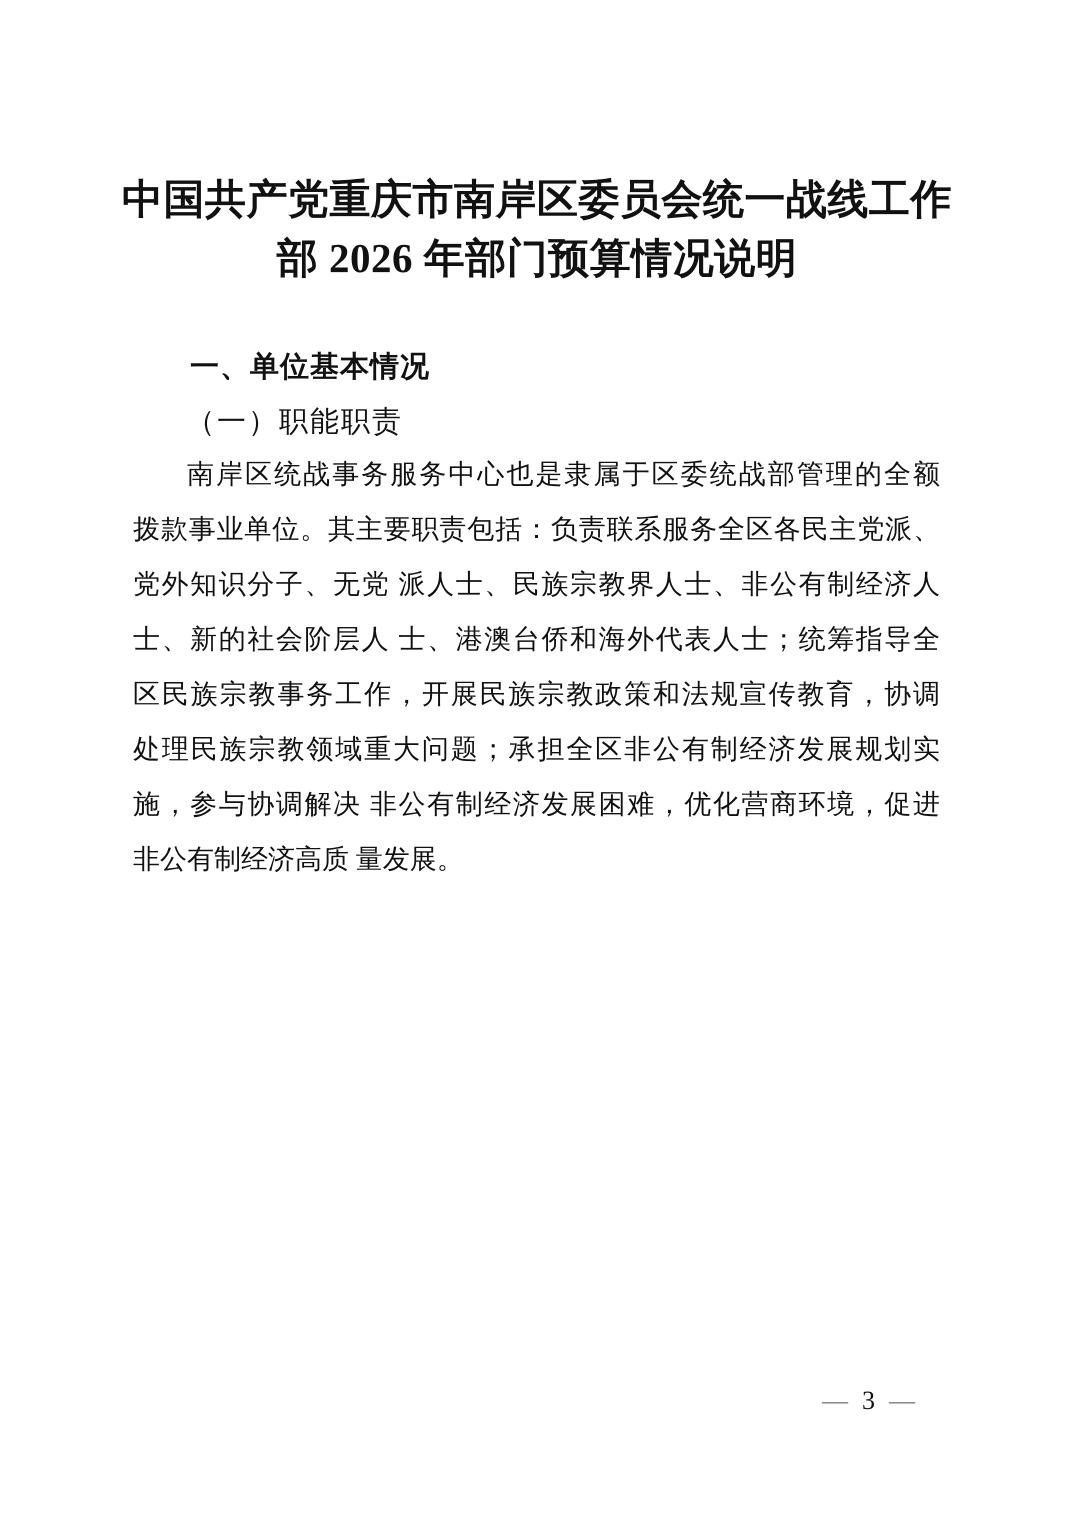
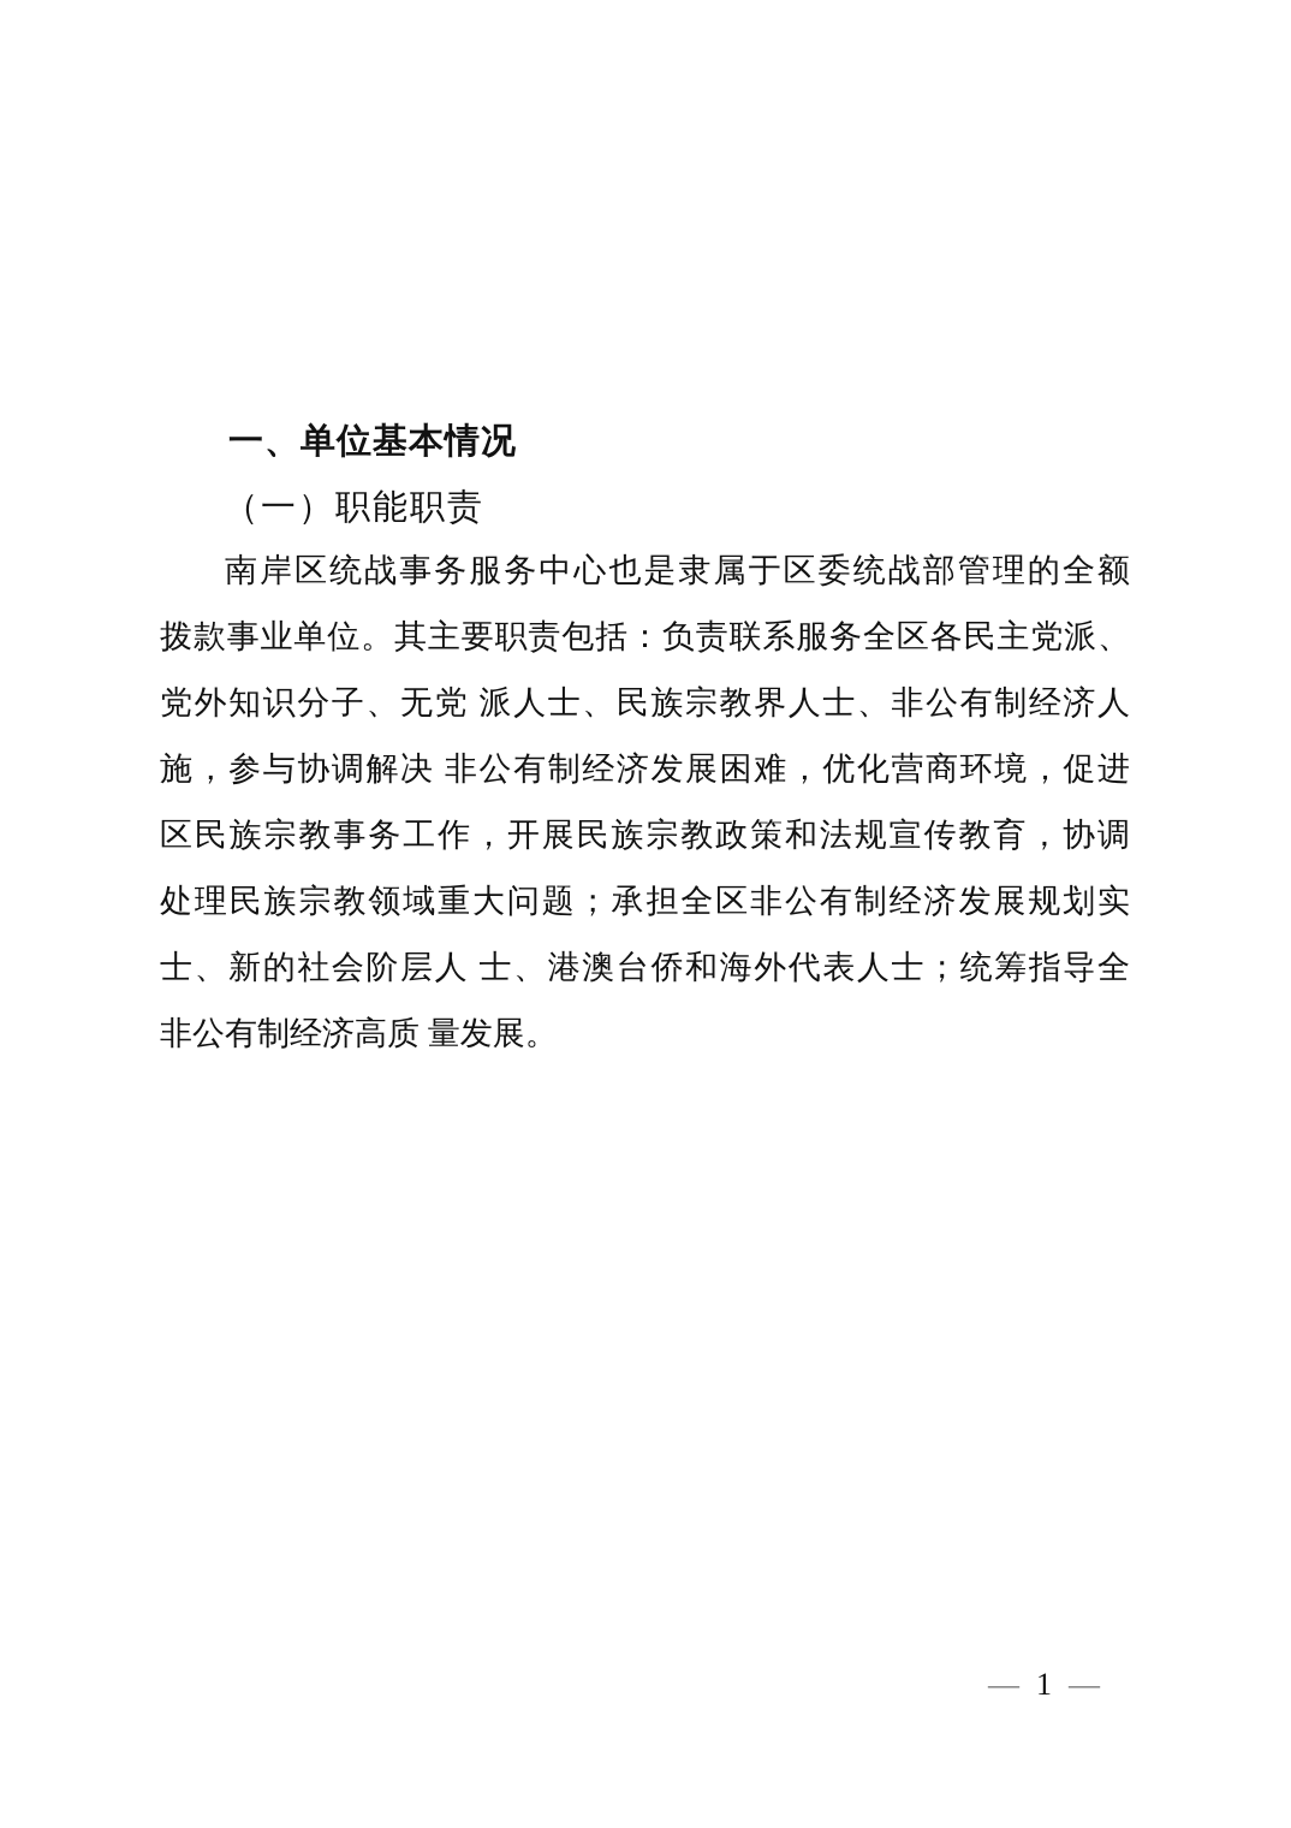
- 中国共产党重庆市南岸区委员会统一战线工作
- 部 2026 年部门预算情况说明
  一、单位基本情况
  （一）职能职责
  南岸区统战事务服务中心也是隶属于区委统战部管理的全额
  拨款事业单位。其主要职责包括：负责联系服务全区各民主党派、
  党外知识分子、无党 派人士、民族宗教界人士、非公有制经济人
- 士、新的社会阶层人 士、港澳台侨和海外代表人士；统筹指导全
+ 施，参与协调解决 非公有制经济发展困难，优化营商环境，促进
  区民族宗教事务工作，开展民族宗教政策和法规宣传教育，协调
  处理民族宗教领域重大问题；承担全区非公有制经济发展规划实
- 施，参与协调解决 非公有制经济发展困难，优化营商环境，促进
+ 士、新的社会阶层人 士、港澳台侨和海外代表人士；统筹指导全
  非公有制经济高质 量发展。
- — 3 —
+ — 1 —
